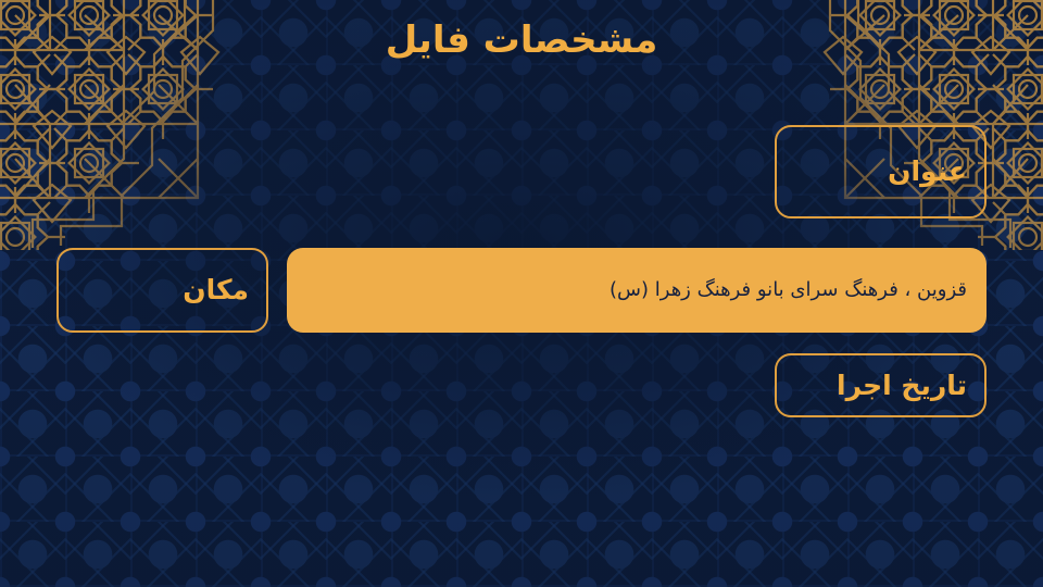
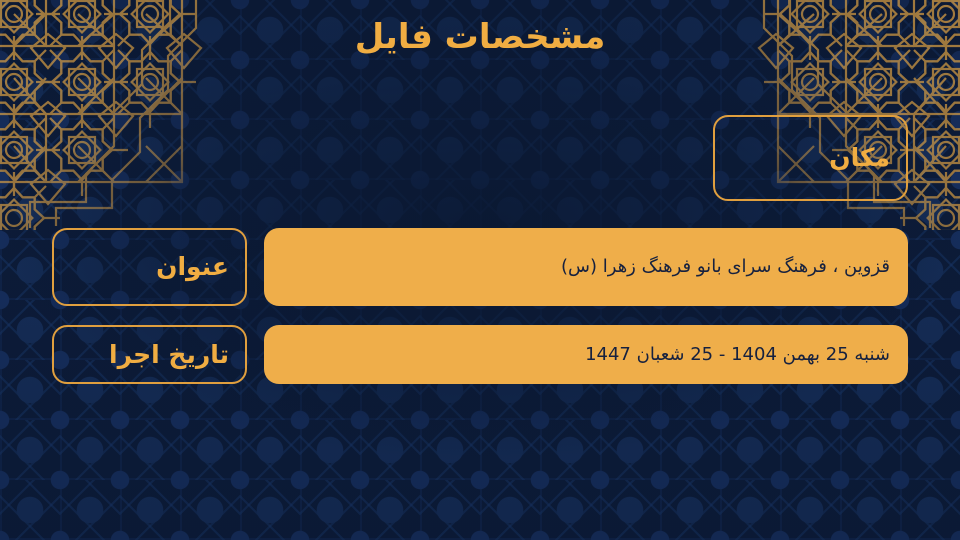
  مشخصات فایل
- عنوان
+ مکان
  قزوین ، فرهنگ سرای بانو فرهنگ زهرا (س)
- مکان
+ عنوان
+ شنبه 25 بهمن 1404 - 25 شعبان 1447
  تاریخ اجرا
